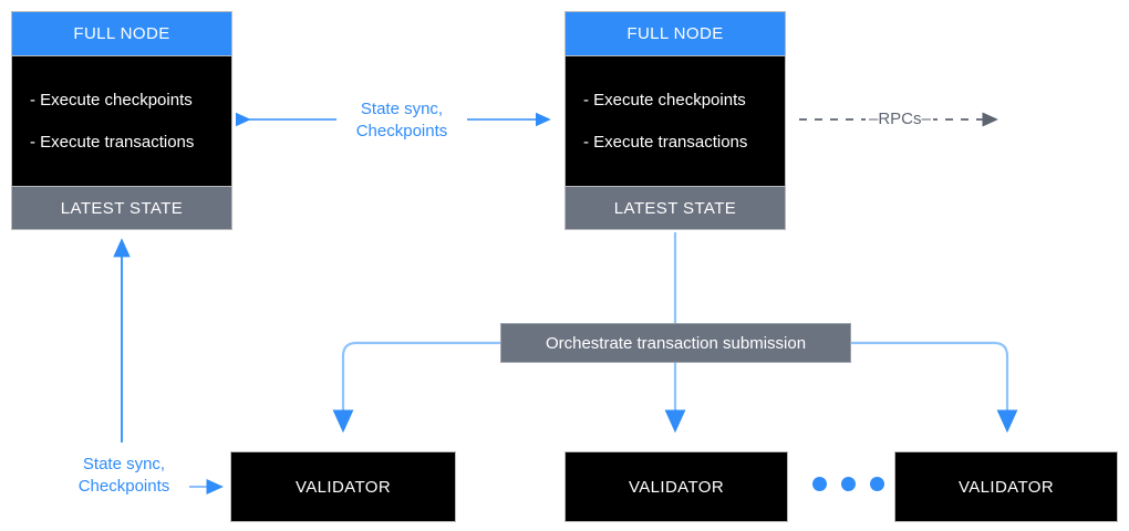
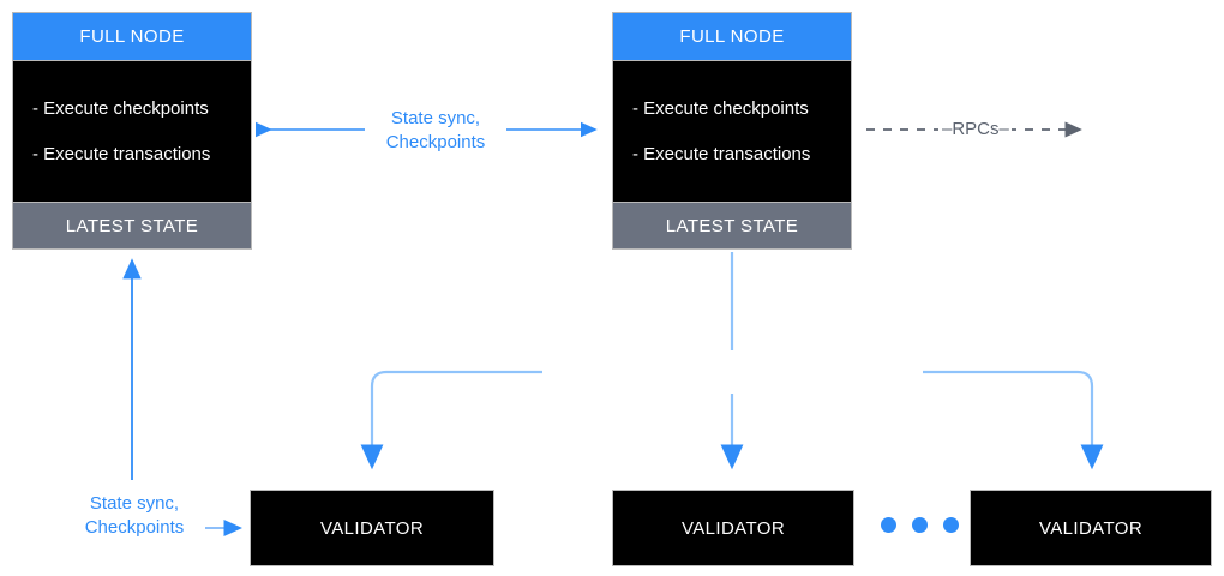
  FULL NODE
  - Execute checkpoints
  - Execute transactions
  LATEST STATE
  FULL NODE
  - Execute checkpoints
  - Execute transactions
  LATEST STATE
- Orchestrate transaction submission
  VALIDATOR
  VALIDATOR
  VALIDATOR
  State sync,
  Checkpoints
  –RPCs–
  State sync,
  Checkpoints
